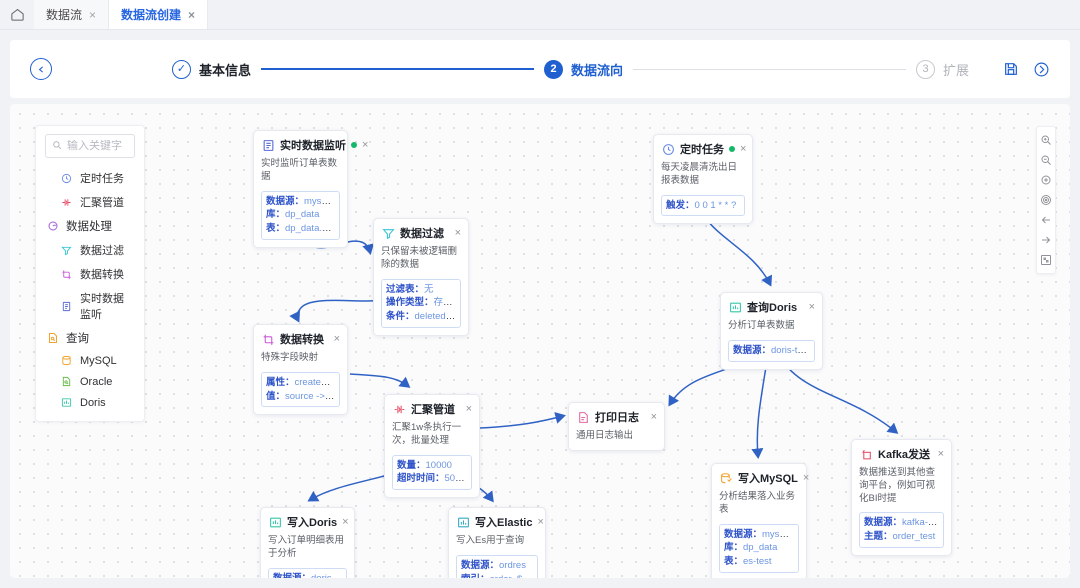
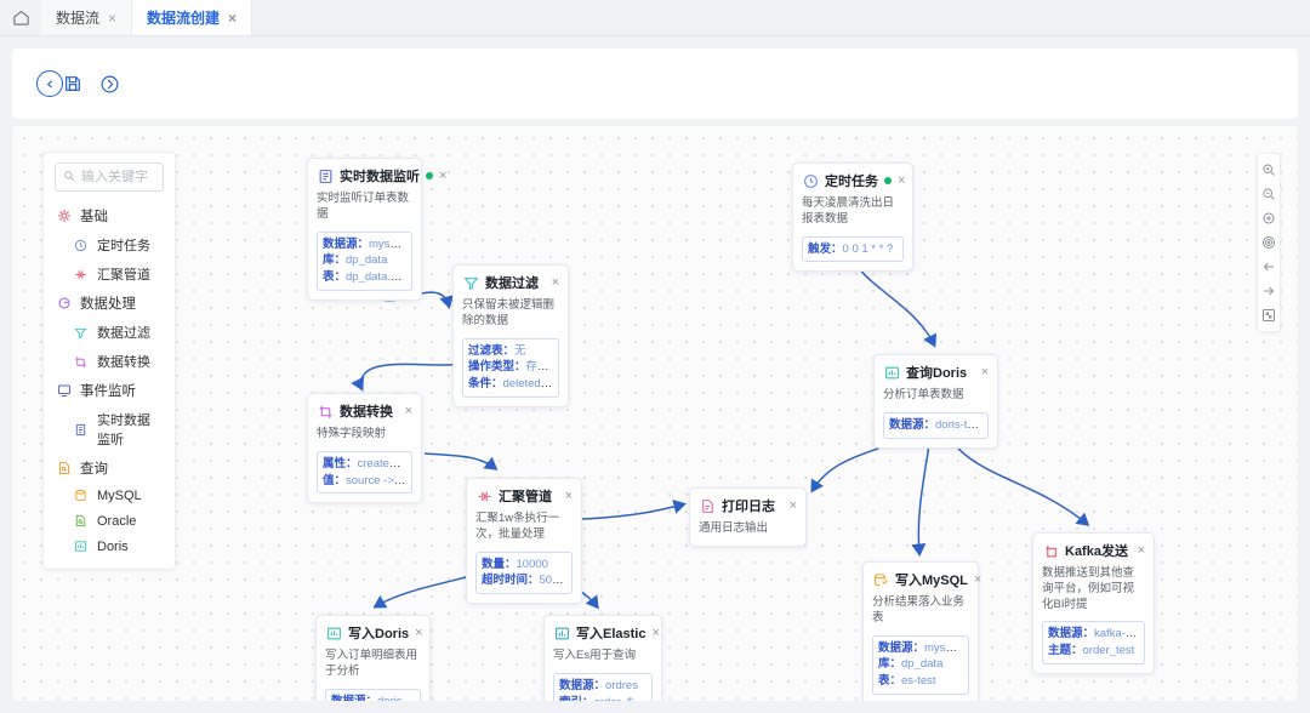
  数据流
  ×
  数据流创建
  ×
- ✓
- 基本信息
- 2
- 数据流向
- 3
- 扩展
  输入关键字
+ 基础
  定时任务
  汇聚管道
  数据处理
  数据过滤
  数据转换
+ 事件监听
  实时数据监听
  查询
  MySQL
  Oracle
  Doris
  实时数据监听
  ×
  实时监听订单表数据
  库：dp_data
  定时任务
  ×
  每天凌晨清洗出日报表数据
  触发：0 0 1 * * ?
  数据过滤
  ×
  只保留未被逻辑删除的数据
  过滤表：无
  数据转换
  ×
  特殊字段映射
  值：source -> m
  汇聚管道
  ×
  汇聚1w条执行一次，批量处理
  数量：10000
  超时时间：5000
  查询Doris
  ×
  分析订单表数据
  数据源：doris-test
  打印日志
  ×
  通用日志输出
  写入MySQL
  ×
  分析结果落入业务表
  库：dp_data
  表：es-test
  Kafka发送
  ×
  数据推送到其他查询平台，例如可视化BI时提
  数据源：kafka-tes
  主题：order_test
  写入Doris
  ×
  写入订单明细表用于分析
  写入Elastic
  ×
  写入Es用于查询
  数据源：ordres
